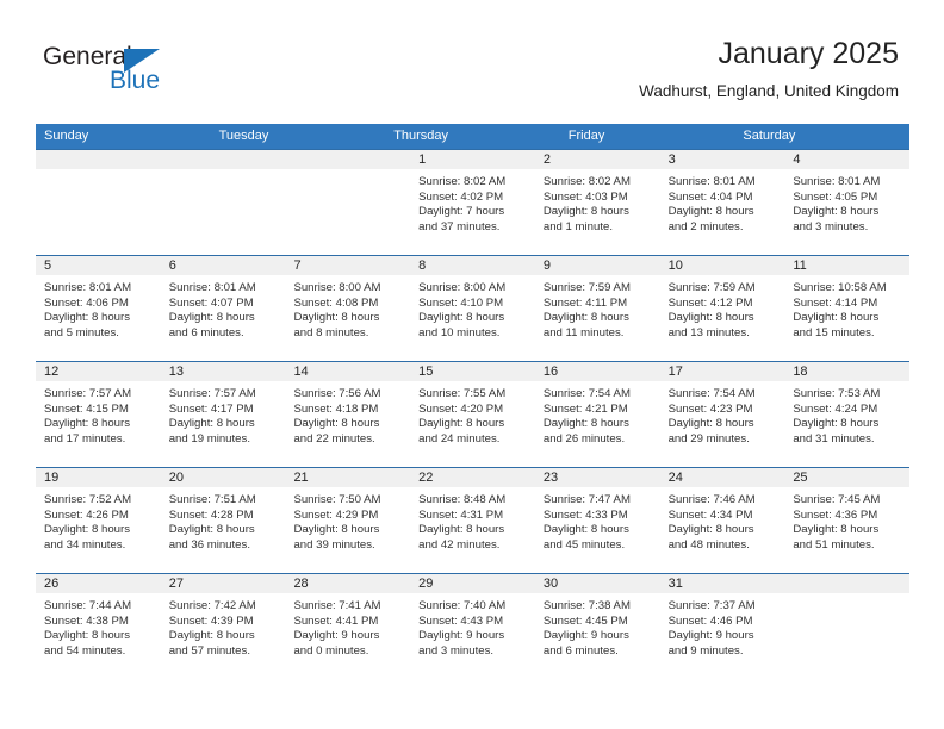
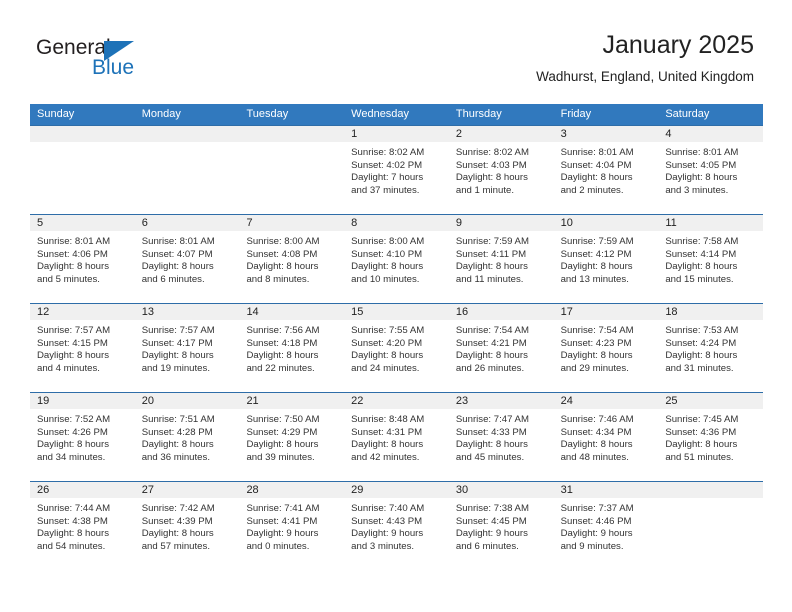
  General
  Blue
  January 2025
  Wadhurst, England, United Kingdom
  Sunday
+ Monday
  Tuesday
+ Wednesday
  Thursday
  Friday
  Saturday
  1
  Sunrise: 8:02 AM
  Sunset: 4:02 PM
  Daylight: 7 hours
  and 37 minutes.
  2
  Sunrise: 8:02 AM
  Sunset: 4:03 PM
  Daylight: 8 hours
  and 1 minute.
  3
  Sunrise: 8:01 AM
  Sunset: 4:04 PM
  Daylight: 8 hours
  and 2 minutes.
  4
  Sunrise: 8:01 AM
  Sunset: 4:05 PM
  Daylight: 8 hours
  and 3 minutes.
  5
  Sunrise: 8:01 AM
  Sunset: 4:06 PM
  Daylight: 8 hours
  and 5 minutes.
  6
  Sunrise: 8:01 AM
  Sunset: 4:07 PM
  Daylight: 8 hours
  and 6 minutes.
  7
  Sunrise: 8:00 AM
  Sunset: 4:08 PM
  Daylight: 8 hours
  and 8 minutes.
  8
  Sunrise: 8:00 AM
  Sunset: 4:10 PM
  Daylight: 8 hours
  and 10 minutes.
  9
  Sunrise: 7:59 AM
  Sunset: 4:11 PM
  Daylight: 8 hours
  and 11 minutes.
  10
  Sunrise: 7:59 AM
  Sunset: 4:12 PM
  Daylight: 8 hours
  and 13 minutes.
  11
- Sunrise: 10:58 AM
+ Sunrise: 7:58 AM
  Sunset: 4:14 PM
  Daylight: 8 hours
  and 15 minutes.
  12
  Sunrise: 7:57 AM
  Sunset: 4:15 PM
  Daylight: 8 hours
- and 17 minutes.
+ and 4 minutes.
  13
  Sunrise: 7:57 AM
  Sunset: 4:17 PM
  Daylight: 8 hours
  and 19 minutes.
  14
  Sunrise: 7:56 AM
  Sunset: 4:18 PM
  Daylight: 8 hours
  and 22 minutes.
  15
  Sunrise: 7:55 AM
  Sunset: 4:20 PM
  Daylight: 8 hours
  and 24 minutes.
  16
  Sunrise: 7:54 AM
  Sunset: 4:21 PM
  Daylight: 8 hours
  and 26 minutes.
  17
  Sunrise: 7:54 AM
  Sunset: 4:23 PM
  Daylight: 8 hours
  and 29 minutes.
  18
  Sunrise: 7:53 AM
  Sunset: 4:24 PM
  Daylight: 8 hours
  and 31 minutes.
  19
  Sunrise: 7:52 AM
  Sunset: 4:26 PM
  Daylight: 8 hours
  and 34 minutes.
  20
  Sunrise: 7:51 AM
  Sunset: 4:28 PM
  Daylight: 8 hours
  and 36 minutes.
  21
  Sunrise: 7:50 AM
  Sunset: 4:29 PM
  Daylight: 8 hours
  and 39 minutes.
  22
  Sunrise: 8:48 AM
  Sunset: 4:31 PM
  Daylight: 8 hours
  and 42 minutes.
  23
  Sunrise: 7:47 AM
  Sunset: 4:33 PM
  Daylight: 8 hours
  and 45 minutes.
  24
  Sunrise: 7:46 AM
  Sunset: 4:34 PM
  Daylight: 8 hours
  and 48 minutes.
  25
  Sunrise: 7:45 AM
  Sunset: 4:36 PM
  Daylight: 8 hours
  and 51 minutes.
  26
  Sunrise: 7:44 AM
  Sunset: 4:38 PM
  Daylight: 8 hours
  and 54 minutes.
  27
  Sunrise: 7:42 AM
  Sunset: 4:39 PM
  Daylight: 8 hours
  and 57 minutes.
  28
  Sunrise: 7:41 AM
  Sunset: 4:41 PM
  Daylight: 9 hours
  and 0 minutes.
  29
  Sunrise: 7:40 AM
  Sunset: 4:43 PM
  Daylight: 9 hours
  and 3 minutes.
  30
  Sunrise: 7:38 AM
  Sunset: 4:45 PM
  Daylight: 9 hours
  and 6 minutes.
  31
  Sunrise: 7:37 AM
  Sunset: 4:46 PM
  Daylight: 9 hours
  and 9 minutes.
